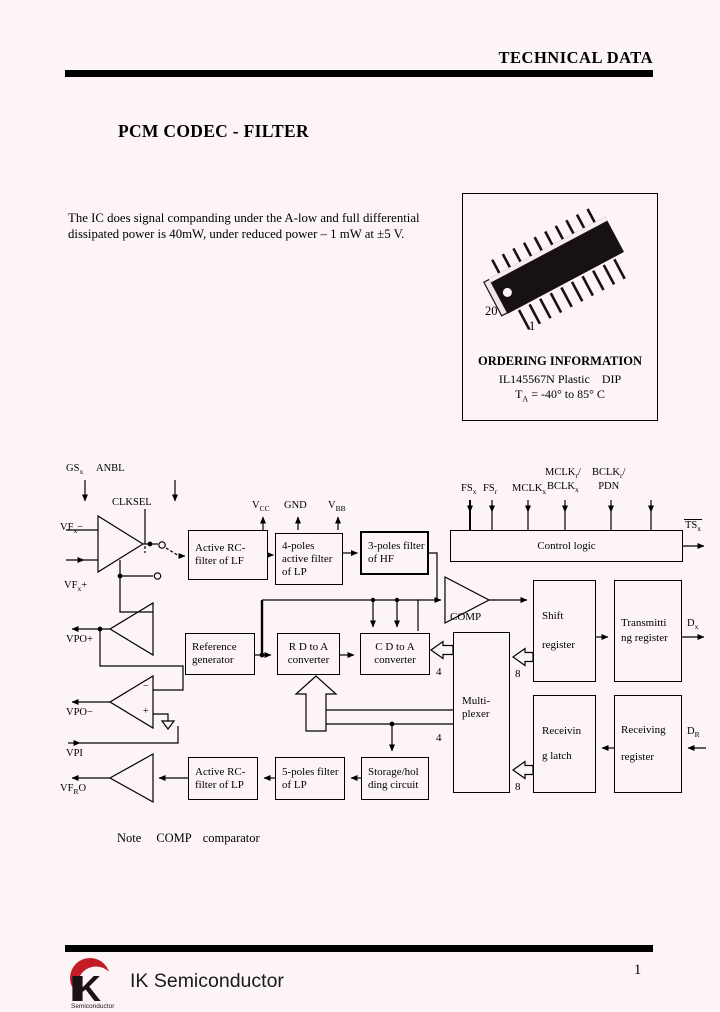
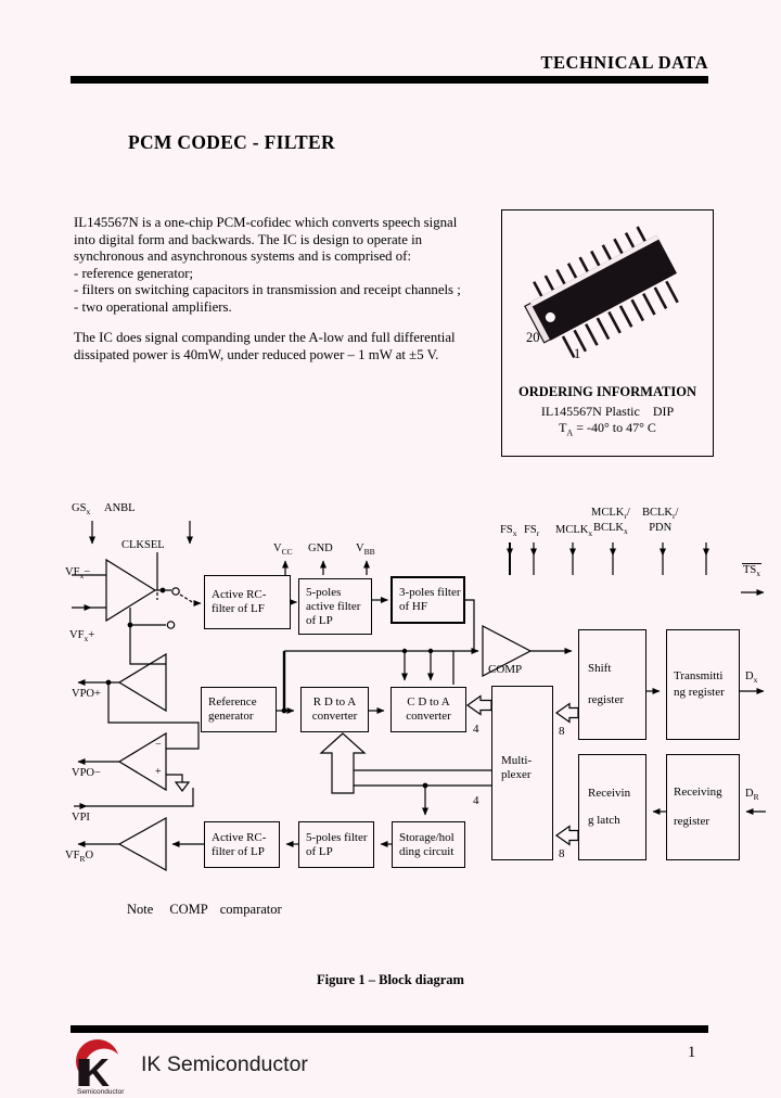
  TECHNICAL DATA
  PCM CODEC - FILTER
+ IL145567N is a one-chip PCM-cofidec which converts speech signal
+ into digital form and backwards. The IC is design to operate in
+ synchronous and asynchronous systems and is comprised of:
+ - reference generator;
+ - filters on switching capacitors in transmission and receipt channels ;
+ - two operational amplifiers.
  The IC does signal companding under the A-low and full differential
  dissipated power is 40mW, under reduced power – 1 mW at ±5 V.
  20
  1
  ORDERING INFORMATION
  IL145567N Plastic DIP
- TA = -40° to 85° C
+ TA = -40° to 47° C
  Active RC-
  filter of LF
- 4-poles
+ 5-poles
  active filter
  of LP
  3-poles filter
  of HF
- Control logic
  Reference
  generator
  R D to A
  converter
  C D to A
  converter
  Multi-
  plexer
  Shift
  register
  Transmitti
  ng register
  Receivin
  g latch
  Receiving
  register
  Storage/hol
  ding circuit
  5-poles filter
  of LP
  Active RC-
  filter of LP
  GSx
  ANBL
  CLKSEL
  VFx−
  VFx+
  VPO+
  VPO−
  VPI
  VFRO
  VCC
  GND
  VBB
  FSx
  FSr
  MCLKx
  MCLKr/
  BCLKx
  BCLKr/
  PDN
  TSx
  Dx
  DR
  COMP
  4
  8
  4
  8
  −
  +
  Note COMP comparator
+ Figure 1 – Block diagram
  IK
  IK Semiconductor
  1
